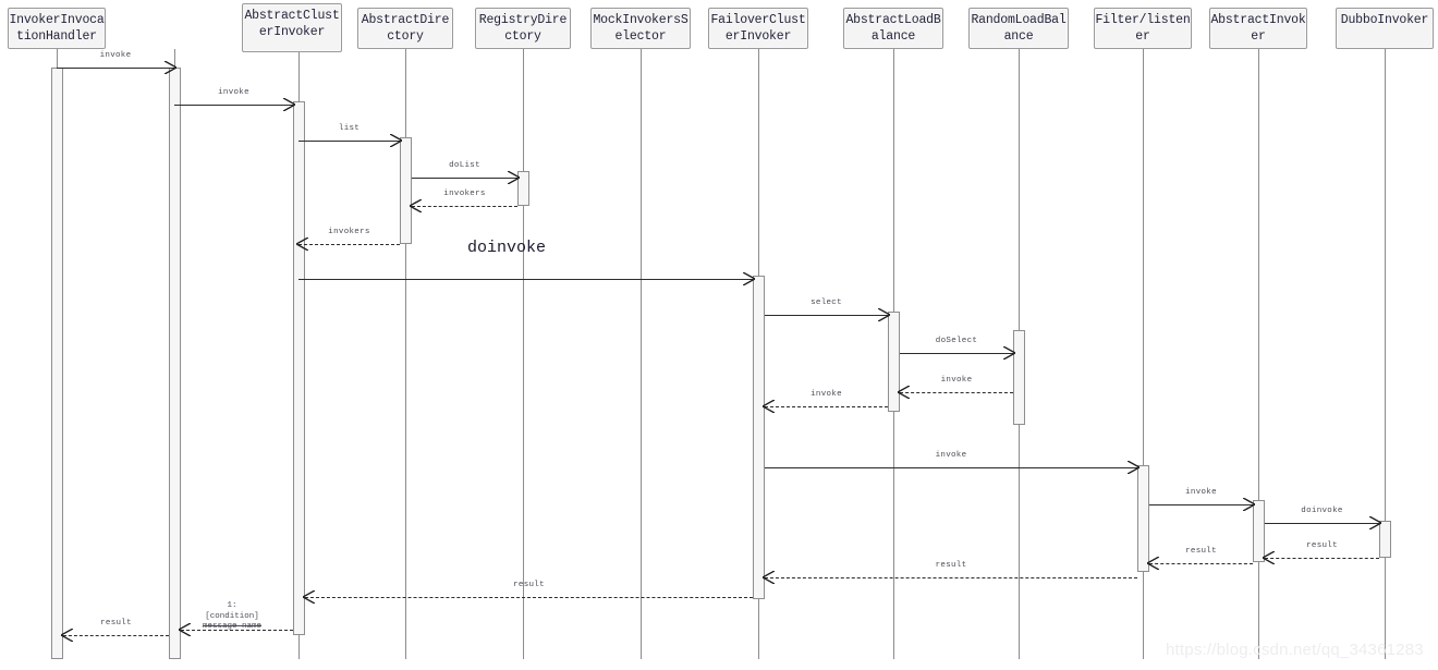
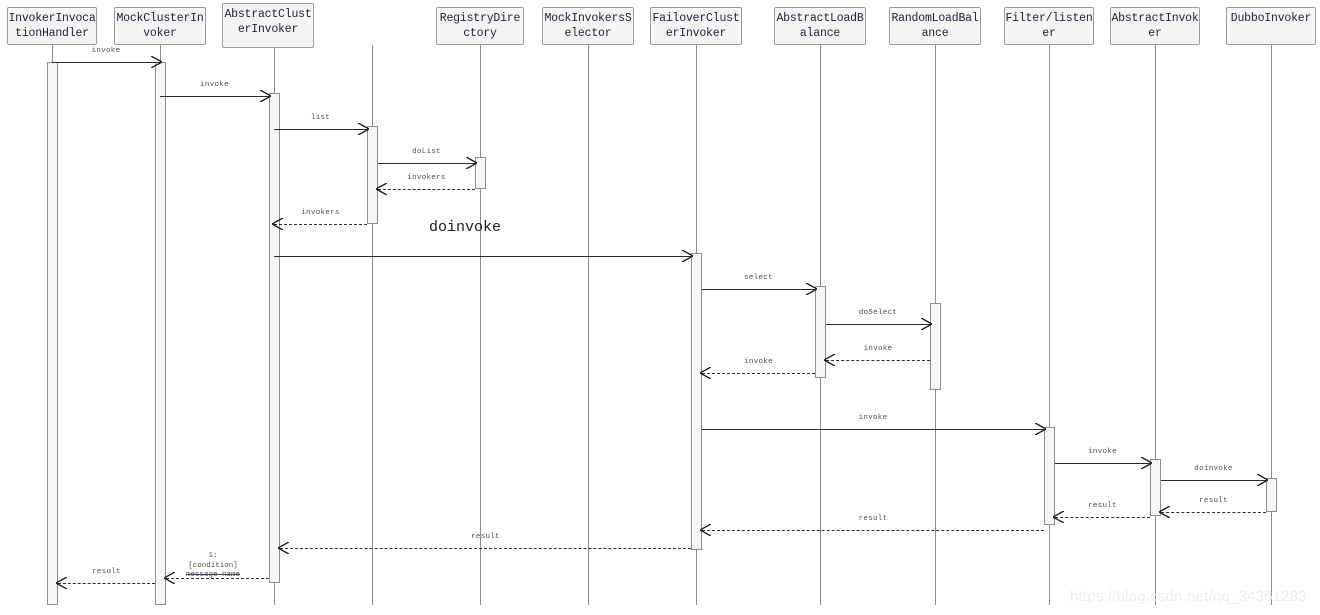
  InvokerInvocationHandler
+ MockClusterInvoker
  AbstractClusterInvoker
- AbstractDirectory
  RegistryDirectory
  MockInvokersSelector
  FailoverClusterInvoker
  AbstractLoadBalance
  RandomLoadBalance
  Filter/listener
  AbstractInvoker
  DubboInvoker
  invoke
  invoke
  list
  doList
  invokers
  invokers
  doinvoke
  select
  doSelect
  invoke
  invoke
  invoke
  invoke
  doinvoke
  result
  result
  result
  result
  result
  1:
  [condition]
  message name
  https://blog.csdn.net/qq_34361283
